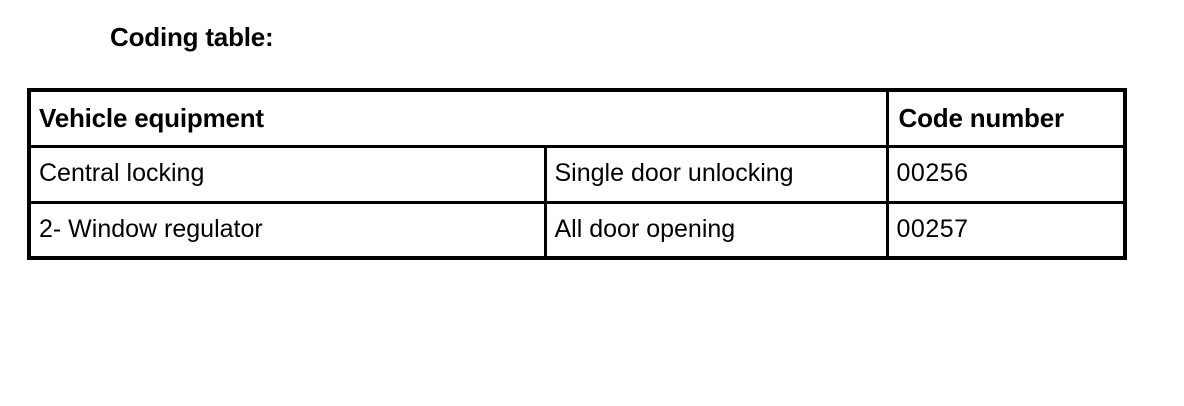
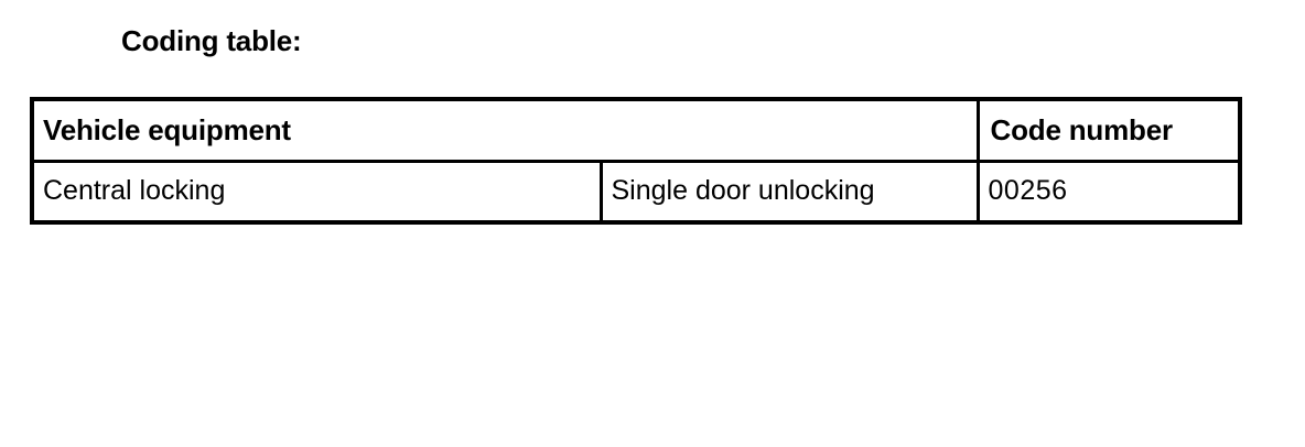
  Coding table:
  Vehicle equipment	Code number
  Central locking	Single door unlocking	00256
- 2- Window regulator	All door opening	00257
